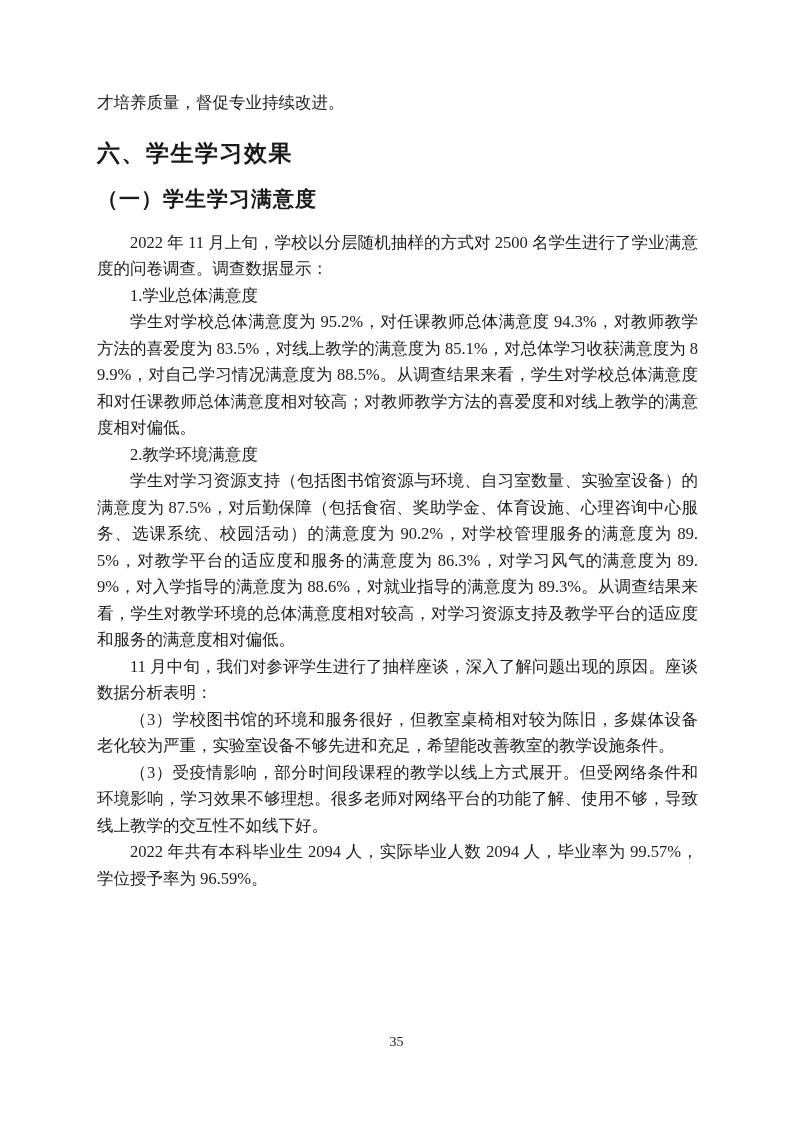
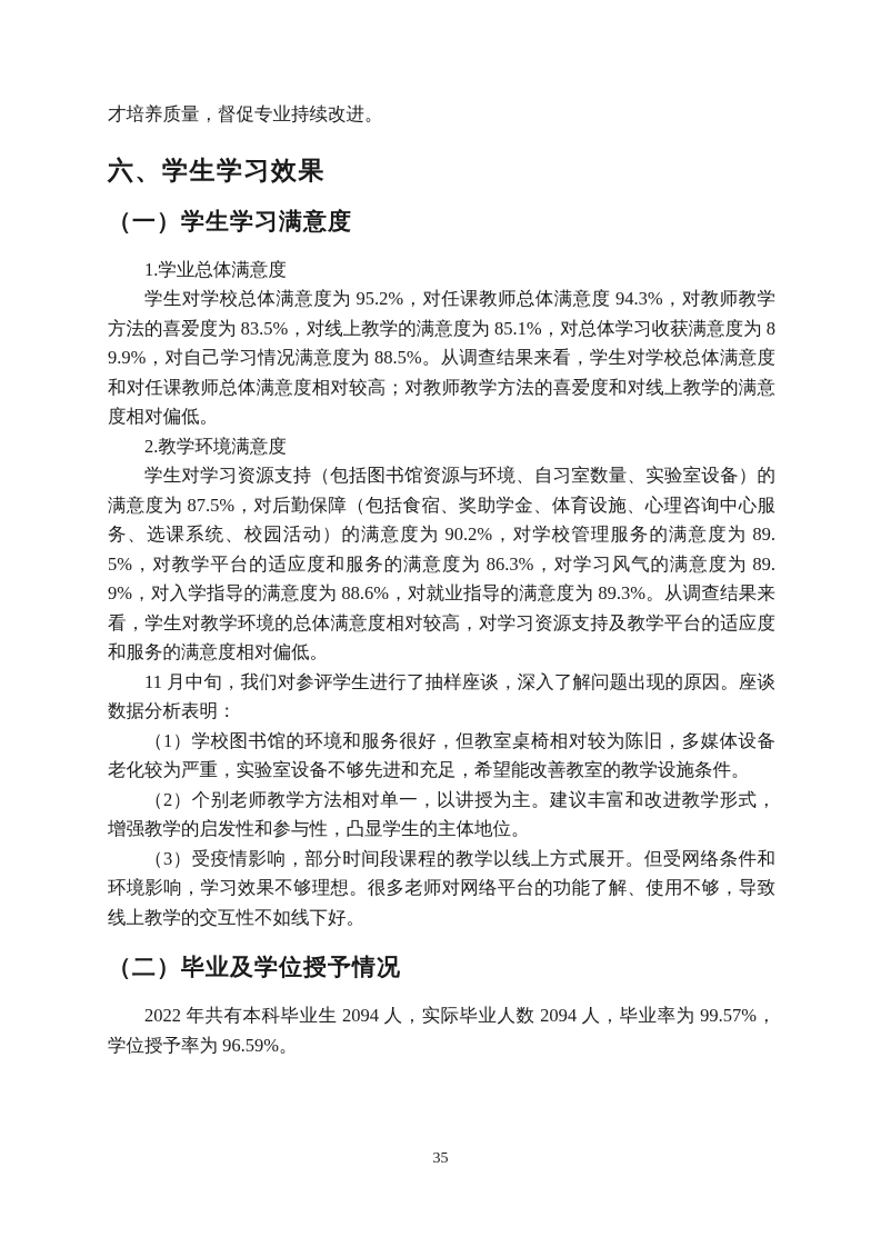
  才培养质量，督促专业持续改进。
  六、学生学习效果
  （一）学生学习满意度
- 2022 年 11 月上旬，学校以分层随机抽样的方式对 2500 名学生进行了学业满意度的问卷调查。调查数据显示：
  1.学业总体满意度
  学生对学校总体满意度为 95.2%，对任课教师总体满意度 94.3%，对教师教学方法的喜爱度为 83.5%，对线上教学的满意度为 85.1%，对总体学习收获满意度为 89.9%，对自己学习情况满意度为 88.5%。从调查结果来看，学生对学校总体满意度和对任课教师总体满意度相对较高；对教师教学方法的喜爱度和对线上教学的满意度相对偏低。
  2.教学环境满意度
  学生对学习资源支持（包括图书馆资源与环境、自习室数量、实验室设备）的满意度为 87.5%，对后勤保障（包括食宿、奖助学金、体育设施、心理咨询中心服务、选课系统、校园活动）的满意度为 90.2%，对学校管理服务的满意度为 89.5%，对教学平台的适应度和服务的满意度为 86.3%，对学习风气的满意度为 89.9%，对入学指导的满意度为 88.6%，对就业指导的满意度为 89.3%。从调查结果来看，学生对教学环境的总体满意度相对较高，对学习资源支持及教学平台的适应度和服务的满意度相对偏低。
  11 月中旬，我们对参评学生进行了抽样座谈，深入了解问题出现的原因。座谈数据分析表明：
- （3）学校图书馆的环境和服务很好，但教室桌椅相对较为陈旧，多媒体设备老化较为严重，实验室设备不够先进和充足，希望能改善教室的教学设施条件。
+ （1）学校图书馆的环境和服务很好，但教室桌椅相对较为陈旧，多媒体设备老化较为严重，实验室设备不够先进和充足，希望能改善教室的教学设施条件。
+ （2）个别老师教学方法相对单一，以讲授为主。建议丰富和改进教学形式，增强教学的启发性和参与性，凸显学生的主体地位。
  （3）受疫情影响，部分时间段课程的教学以线上方式展开。但受网络条件和环境影响，学习效果不够理想。很多老师对网络平台的功能了解、使用不够，导致线上教学的交互性不如线下好。
+ （二）毕业及学位授予情况
  2022 年共有本科毕业生 2094 人，实际毕业人数 2094 人，毕业率为 99.57%，学位授予率为 96.59%。
  35
